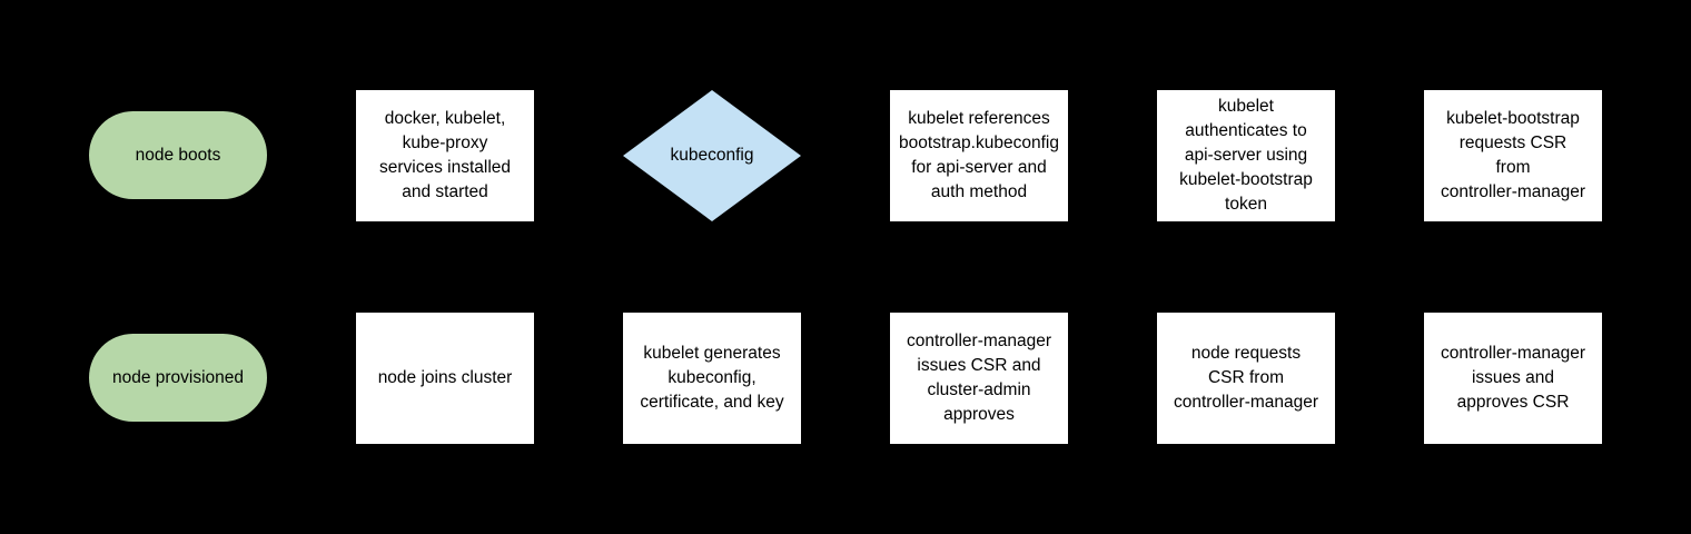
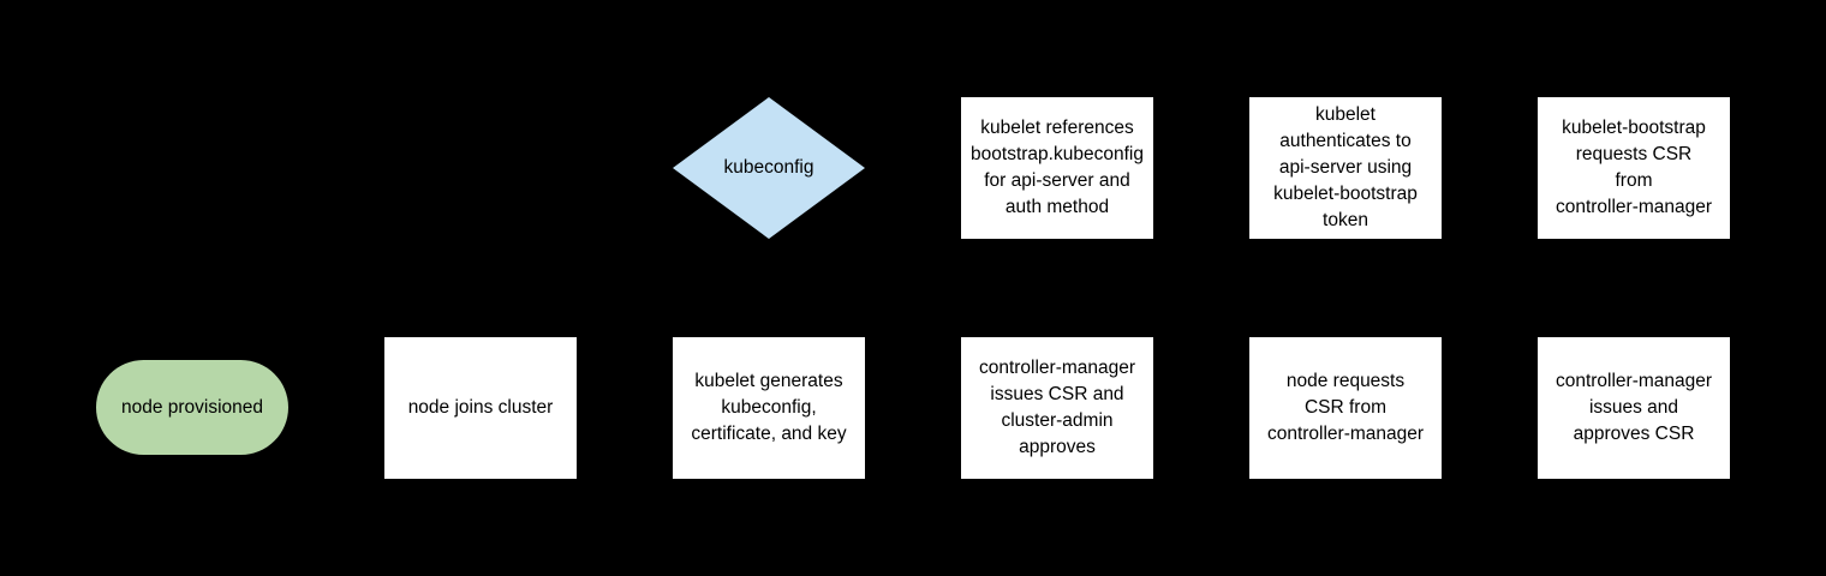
- node boots
- docker, kubelet,
- kube-proxy
- services installed
- and started
  kubeconfig
  kubelet references
  bootstrap.kubeconfig
  for api-server and
  auth method
  kubelet
  authenticates to
  api-server using
  kubelet-bootstrap
  token
  kubelet-bootstrap
  requests CSR
  from
  controller-manager
  node provisioned
  node joins cluster
  kubelet generates
  kubeconfig,
  certificate, and key
  controller-manager
  issues CSR and
  cluster-admin
  approves
  node requests
  CSR from
  controller-manager
  controller-manager
  issues and
  approves CSR
